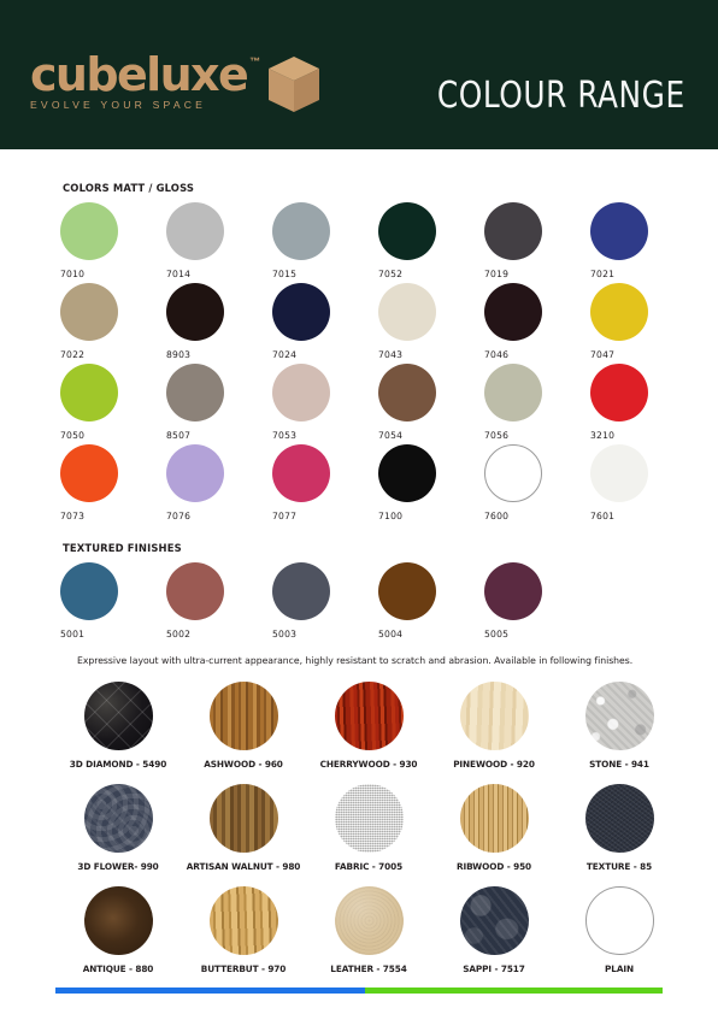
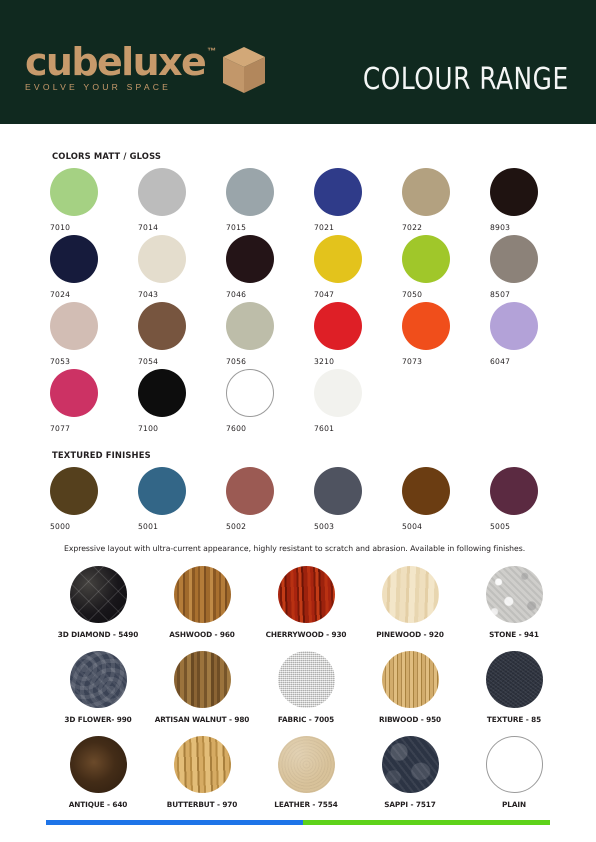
  cubeluxe
  ™
  EVOLVE YOUR SPACE
  COLOUR RANGE
  COLORS MATT / GLOSS
  7010
  7014
  7015
- 7052
- 7019
  7021
  7022
  8903
  7024
  7043
  7046
  7047
  7050
  8507
  7053
  7054
  7056
  3210
  7073
- 7076
+ 6047
  7077
  7100
  7600
  7601
  TEXTURED FINISHES
+ 5000
  5001
  5002
  5003
  5004
  5005
  Expressive layout with ultra-current appearance, highly resistant to scratch and abrasion. Available in following finishes.
  3D DIAMOND - 5490
  ASHWOOD - 960
  CHERRYWOOD - 930
  PINEWOOD - 920
  STONE - 941
  3D FLOWER- 990
  ARTISAN WALNUT - 980
  FABRIC - 7005
  RIBWOOD - 950
  TEXTURE - 85
- ANTIQUE - 880
+ ANTIQUE - 640
  BUTTERBUT - 970
  LEATHER - 7554
  SAPPI - 7517
  PLAIN
